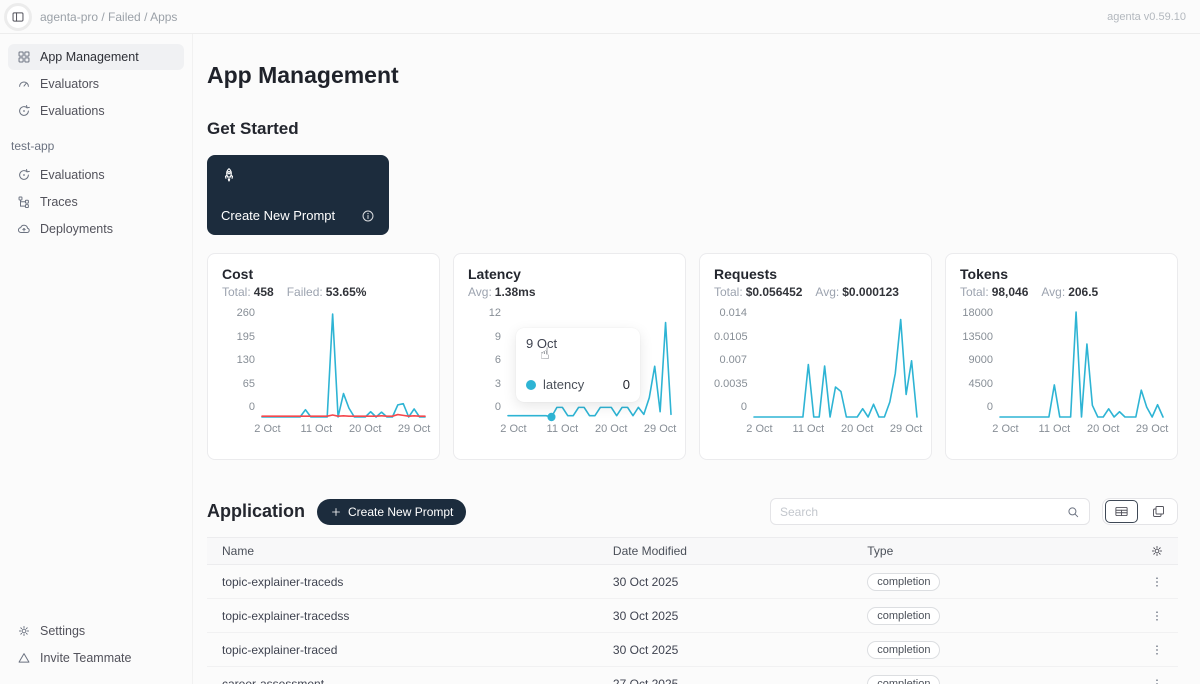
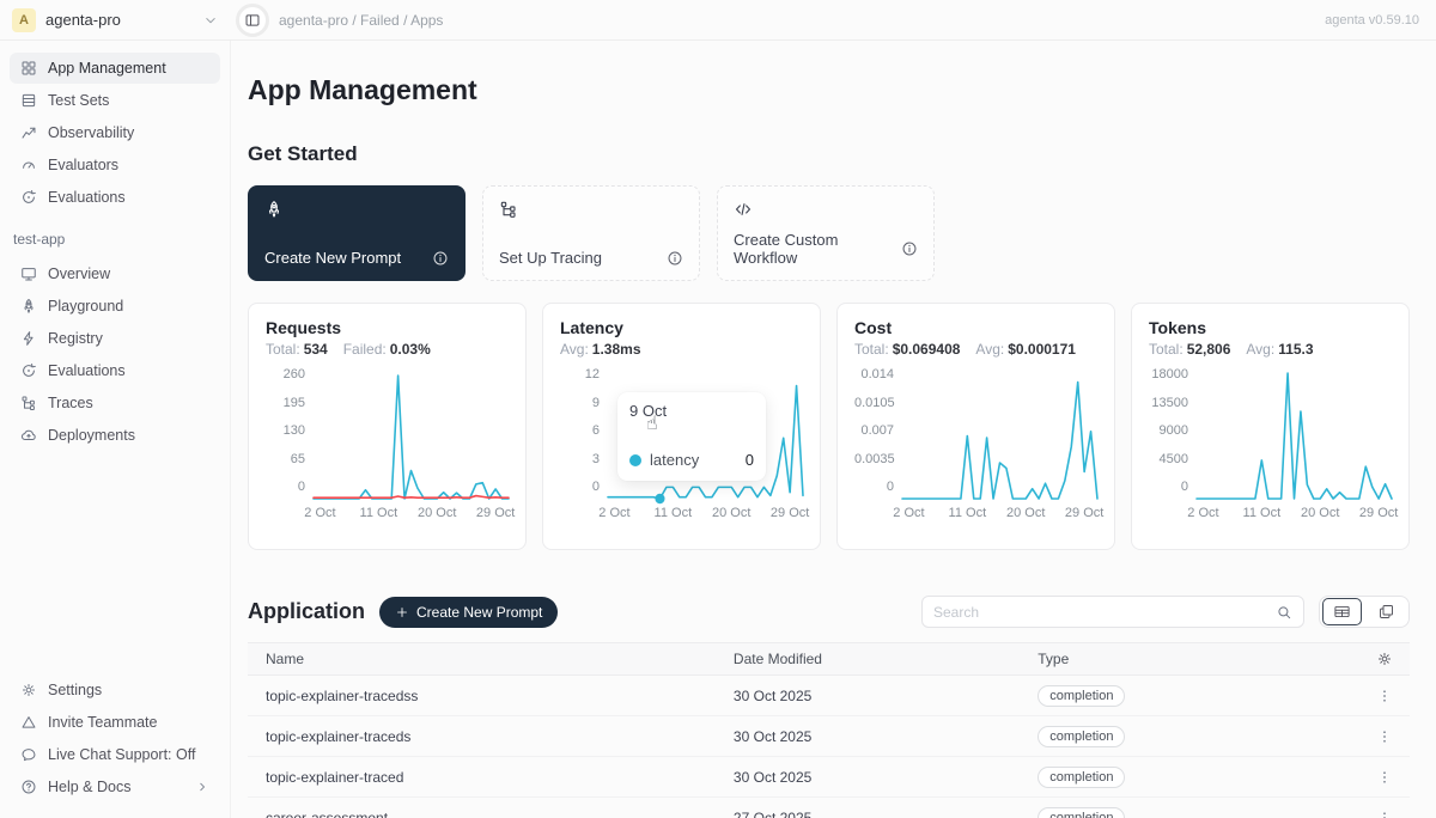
+ A
+ agenta-pro
  agenta-pro / Failed / Apps
  agenta v0.59.10
  App Management
+ Test Sets
+ Observability
  Evaluators
  Evaluations
  test-app
+ Overview
+ Playground
+ Registry
  Evaluations
  Traces
  Deployments
  Settings
  Invite Teammate
+ Live Chat Support: Off
+ Help & Docs
  App Management
  Get Started
  Create New Prompt
+ Set Up Tracing
+ Create Custom Workflow
- Cost
+ Requests
- Total: 458
+ Total: 534
- Failed: 53.65%
+ Failed: 0.03%
  260
  195
  130
  65
  0
  2 Oct
  11 Oct
  20 Oct
  29 Oct
  Latency
  Avg: 1.38ms
  12
  9
  6
  3
  0
  2 Oct
  11 Oct
  20 Oct
  29 Oct
  9 Oct
  latency
  0
  ☝
- Requests
+ Cost
- Total: $0.056452
+ Total: $0.069408
- Avg: $0.000123
+ Avg: $0.000171
  0.014
  0.0105
  0.007
  0.0035
  0
  2 Oct
  11 Oct
  20 Oct
  29 Oct
  Tokens
- Total: 98,046
+ Total: 52,806
- Avg: 206.5
+ Avg: 115.3
  18000
  13500
  9000
  4500
  0
  2 Oct
  11 Oct
  20 Oct
  29 Oct
  Application
  Create New Prompt
  Search
  Name
  Date Modified
  Type
- topic-explainer-traceds
+ topic-explainer-tracedss
  30 Oct 2025
  completion
- topic-explainer-tracedss
+ topic-explainer-traceds
  30 Oct 2025
  completion
  topic-explainer-traced
  30 Oct 2025
  completion
